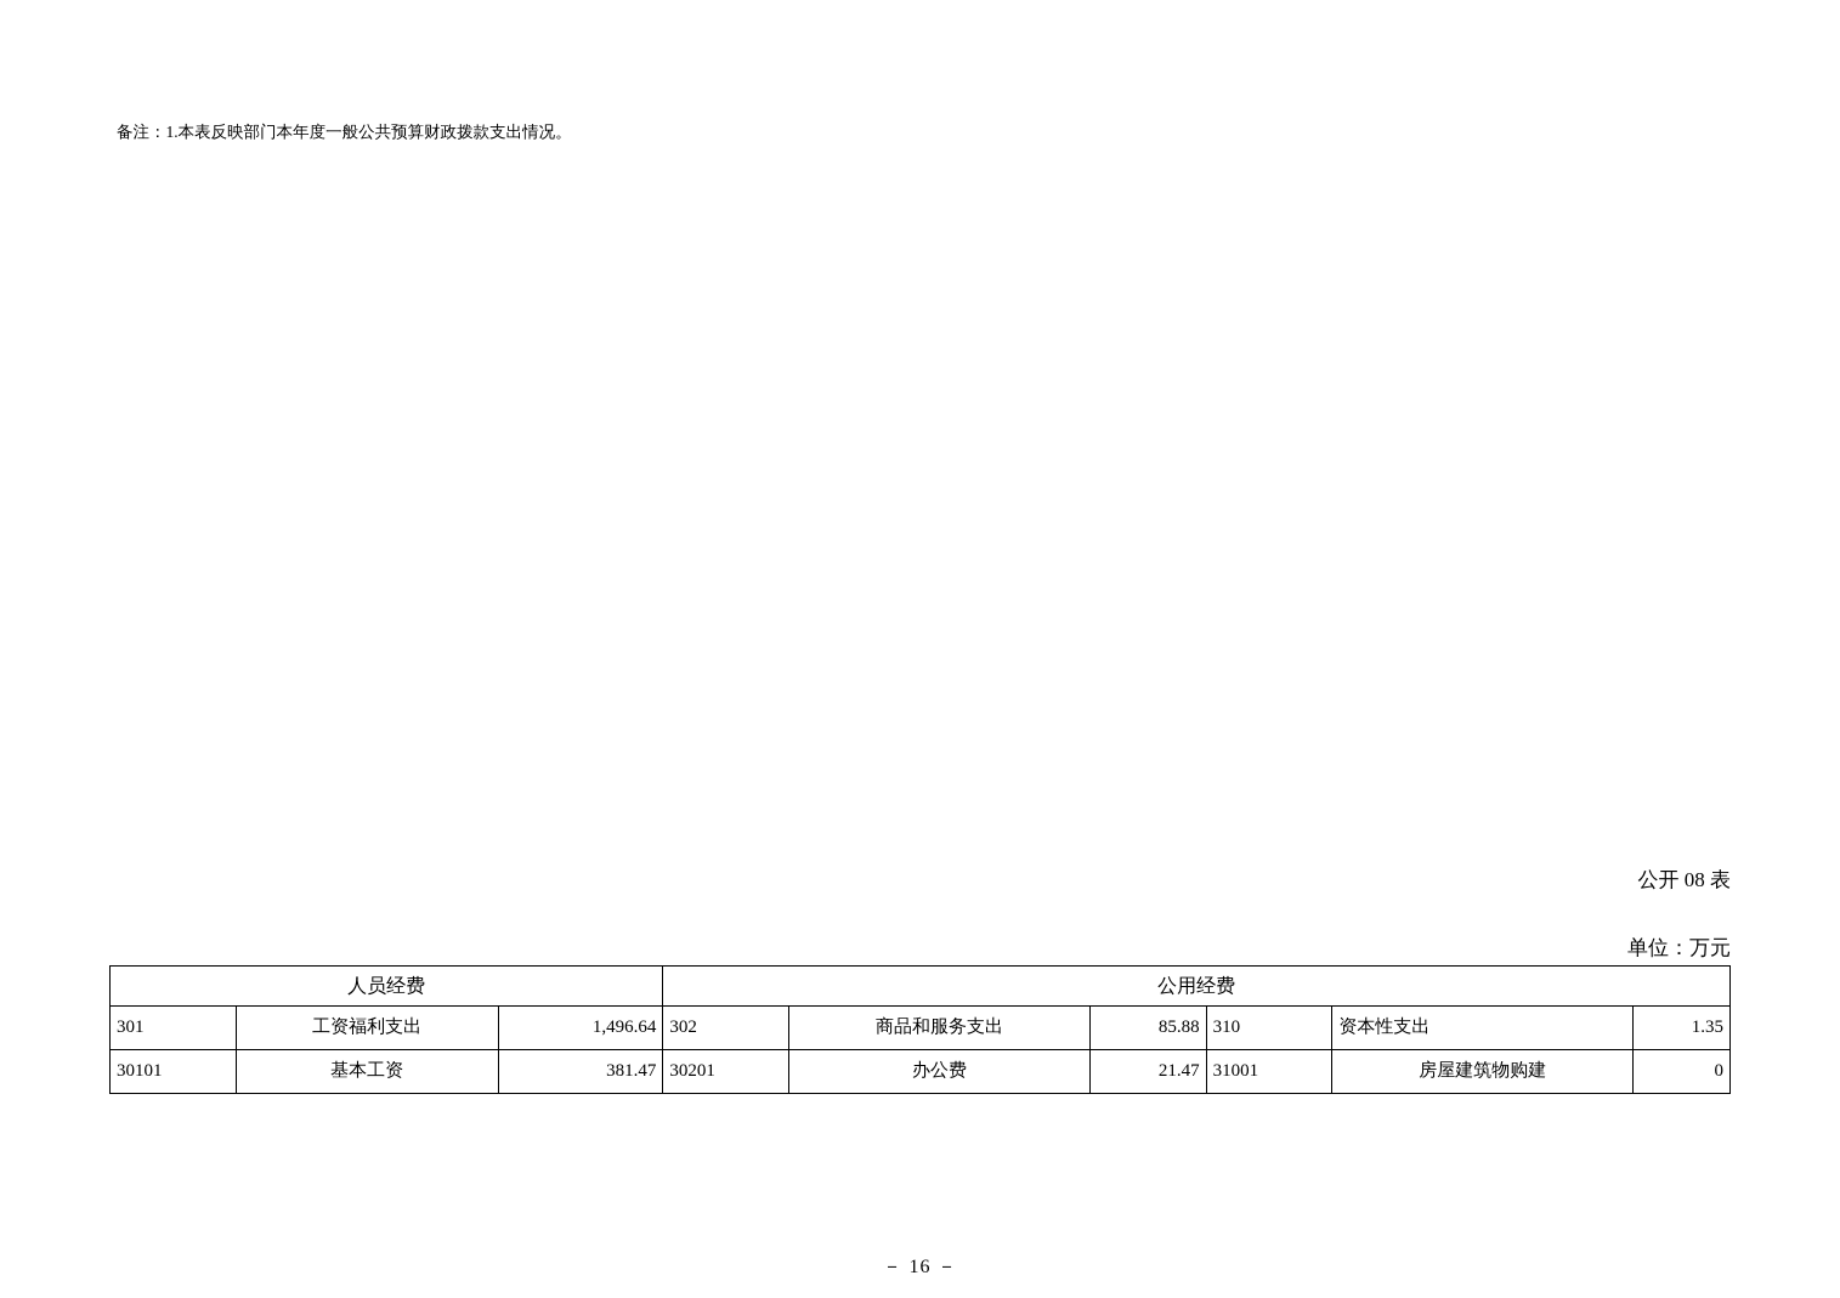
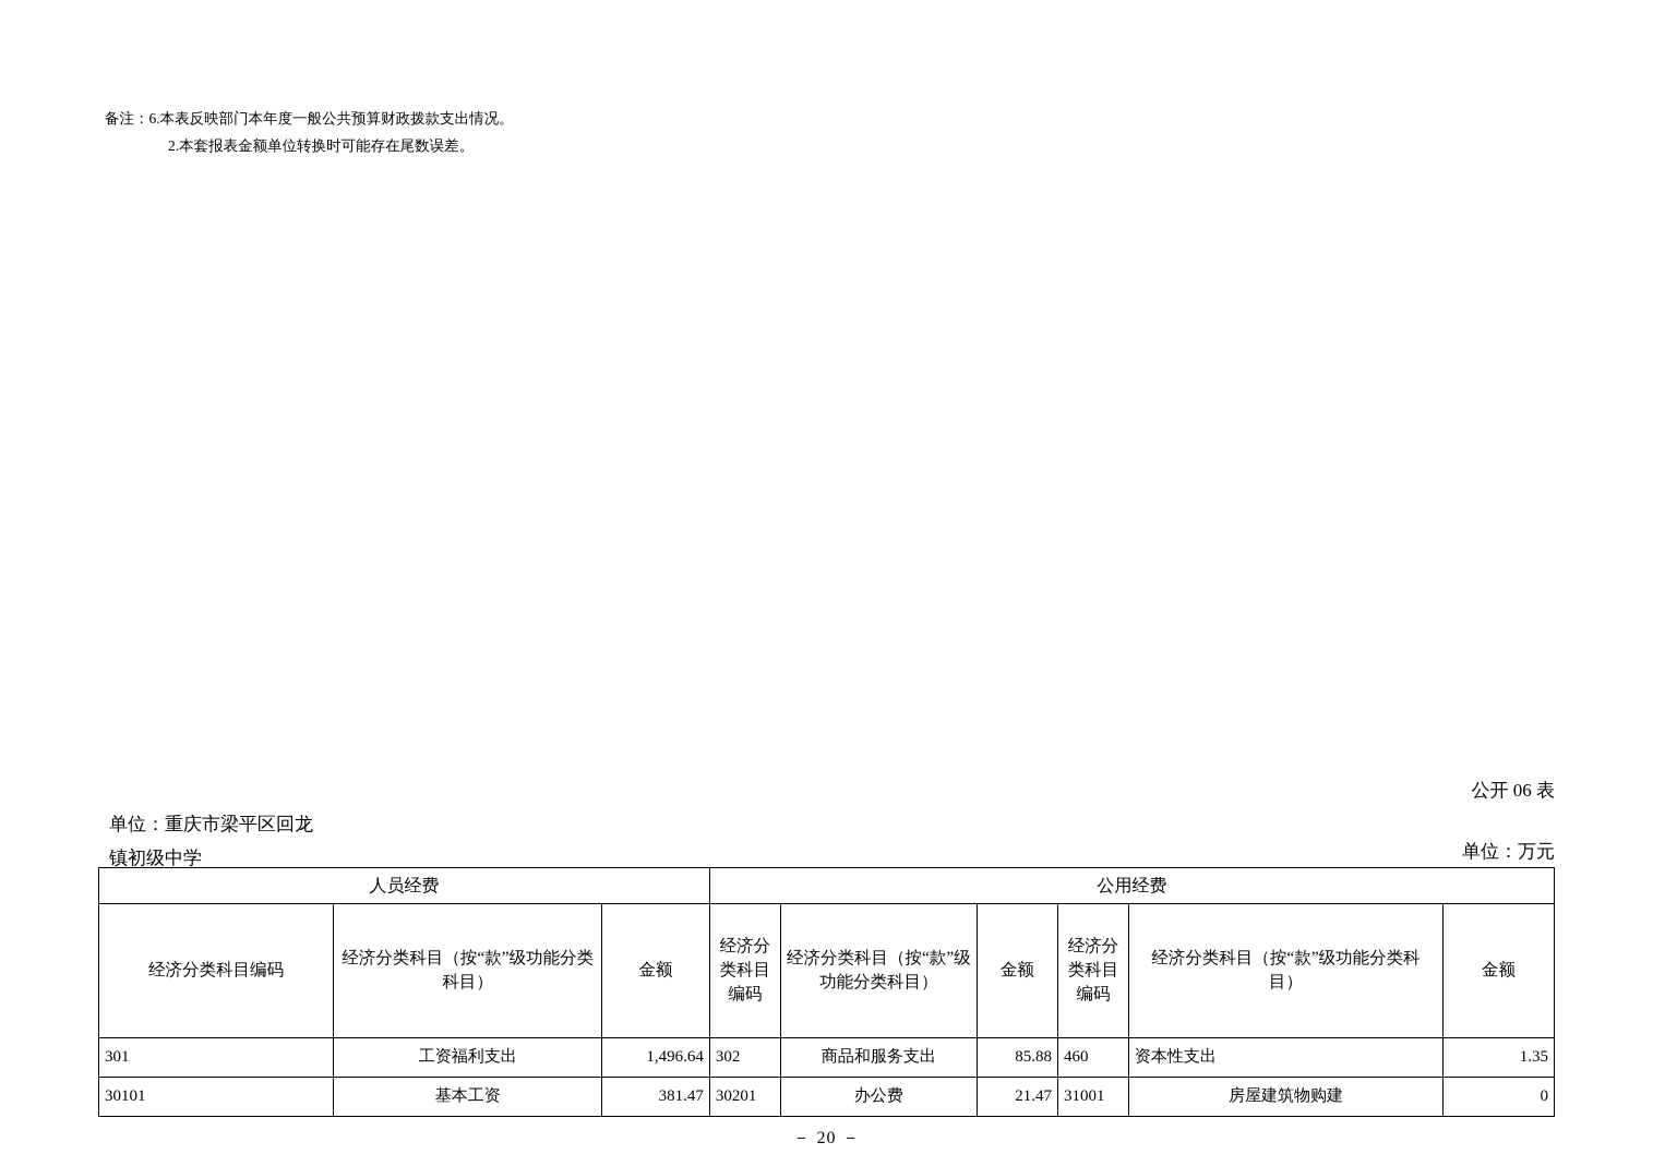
- 备注：1.本表反映部门本年度一般公共预算财政拨款支出情况。
+ 备注：6.本表反映部门本年度一般公共预算财政拨款支出情况。
+ 2.本套报表金额单位转换时可能存在尾数误差。
- 公开 08 表
+ 公开 06 表
+ 单位：重庆市梁平区回龙
+ 镇初级中学
  单位：万元
  人员经费	公用经费
+ 经济分类科目编码	经济分类科目（按“款”级功能分类科目）	金额	经济分类科目编码	经济分类科目（按“款”级功能分类科目）	金额	经济分类科目编码	经济分类科目（按“款”级功能分类科目）	金额
- 301	工资福利支出	1,496.64	302	商品和服务支出	85.88	310	资本性支出	1.35
+ 301	工资福利支出	1,496.64	302	商品和服务支出	85.88	460	资本性支出	1.35
  30101	基本工资	381.47	30201	办公费	21.47	31001	房屋建筑物购建	0
- － 16 －
+ － 20 －
